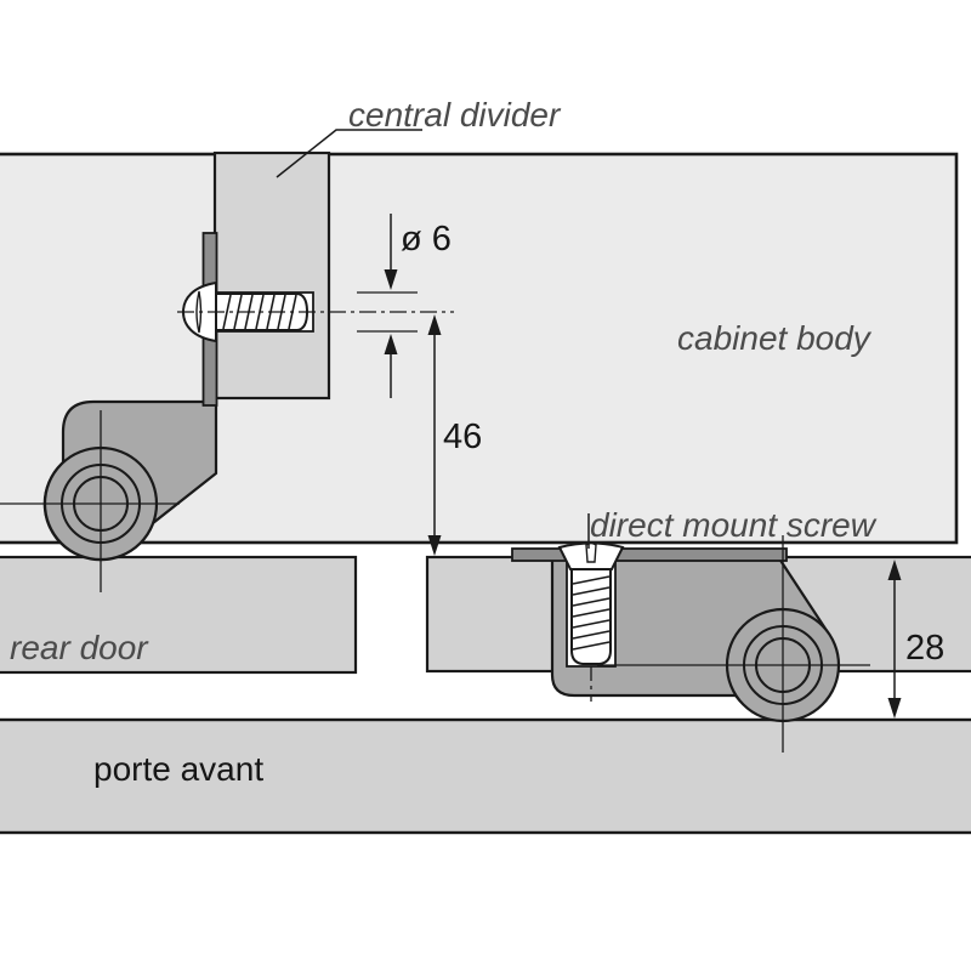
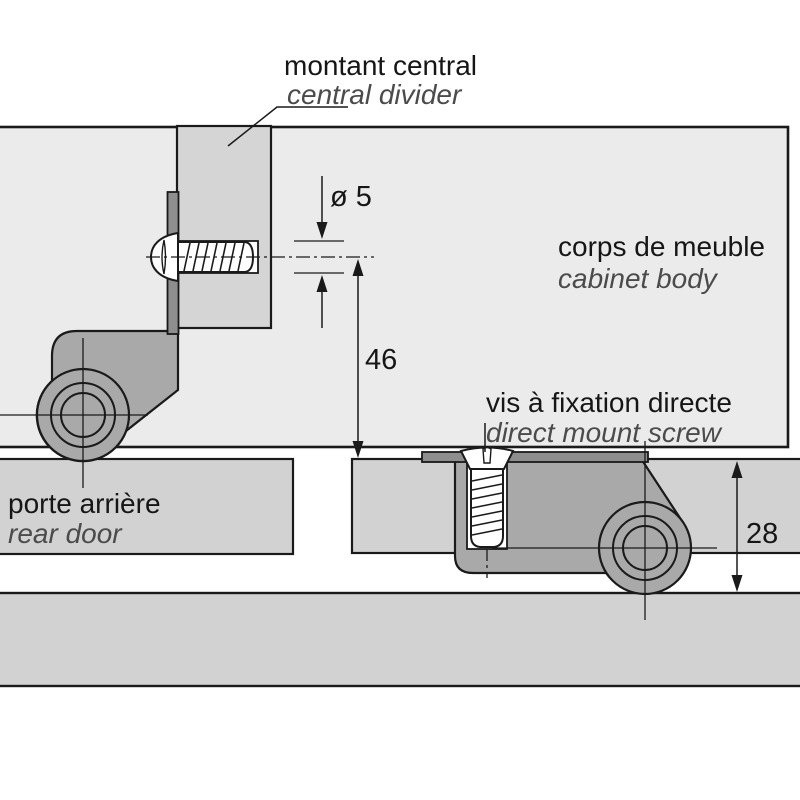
- ø 6
+ ø 5
  46
  28
+ montant central
  central divider
+ corps de meuble
  cabinet body
+ vis à fixation directe
  direct mount screw
+ porte arrière
  rear door
- porte avant
